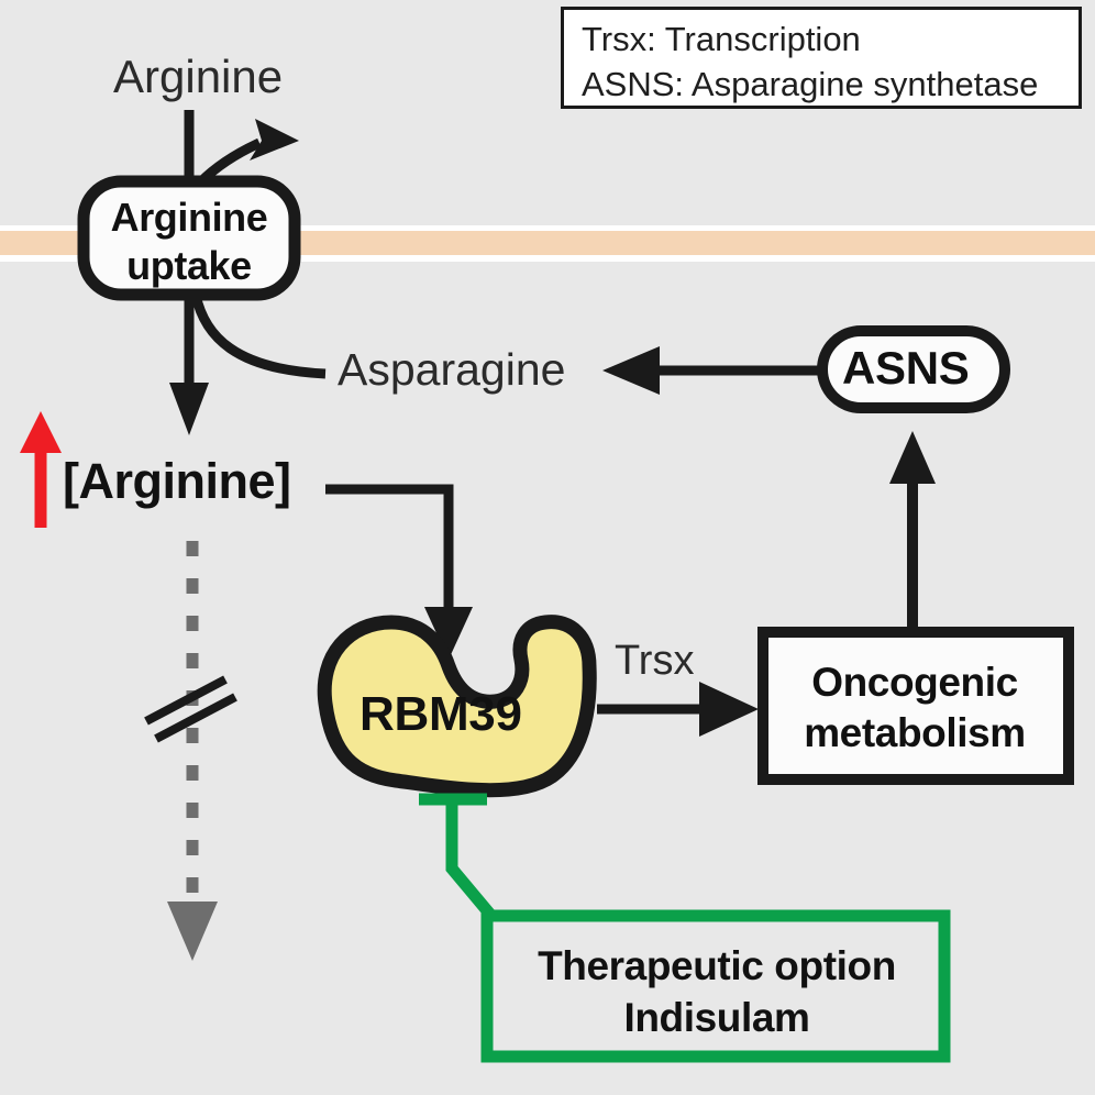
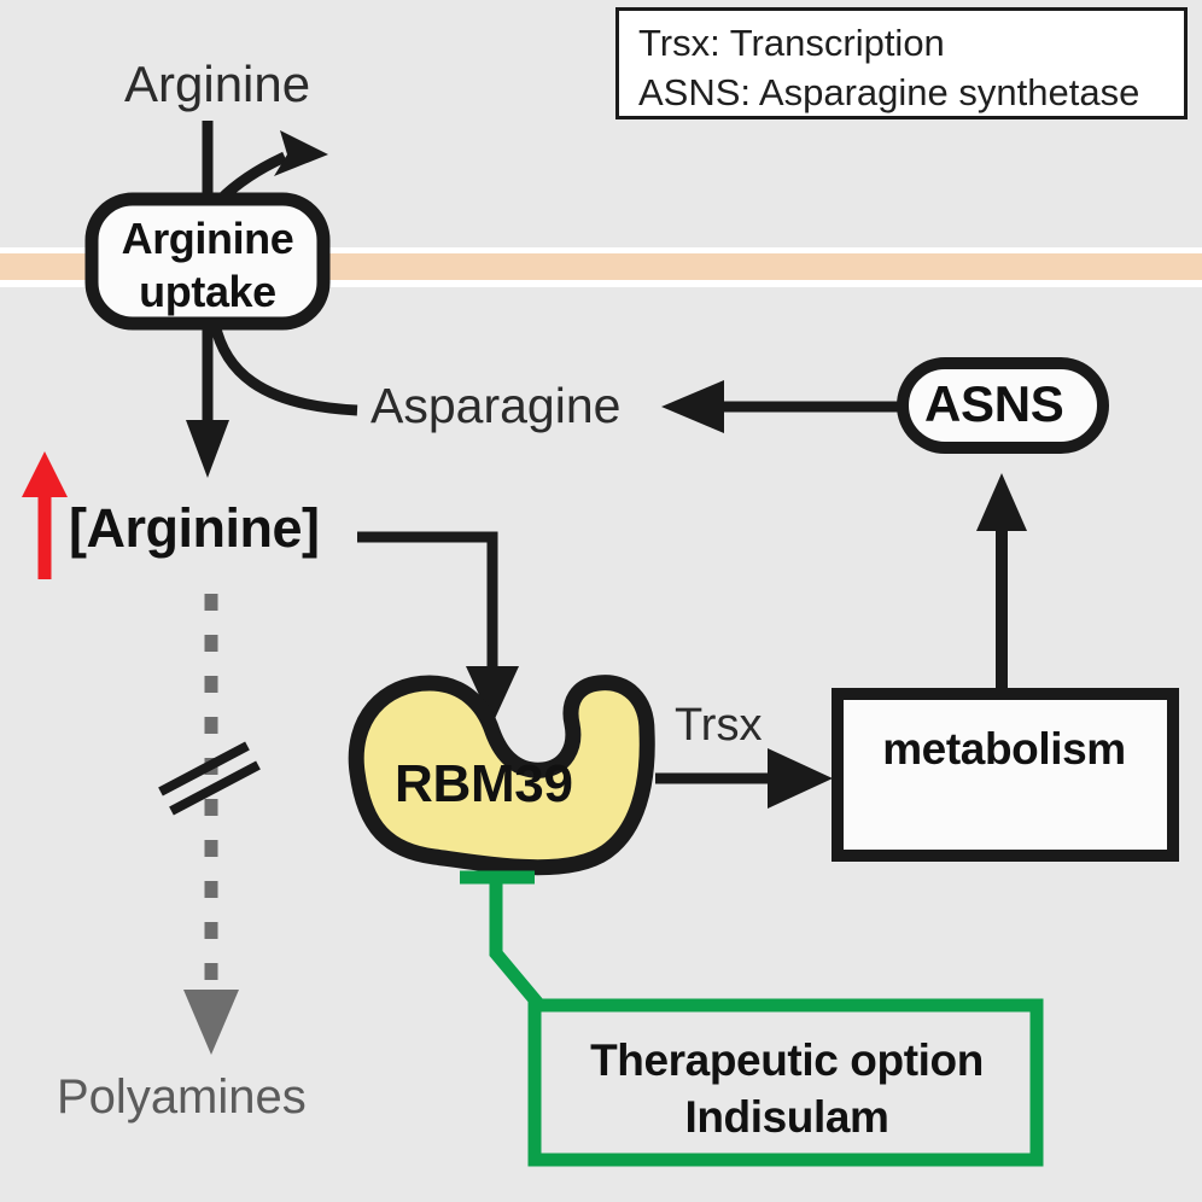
  Trsx: Transcription
  ASNS: Asparagine synthetase
  Arginine
  Arginine
  uptake
  Asparagine
  [Arginine]
  RBM39
  ASNS
  Trsx
- Oncogenic
  metabolism
+ Polyamines
  Therapeutic option
  Indisulam
